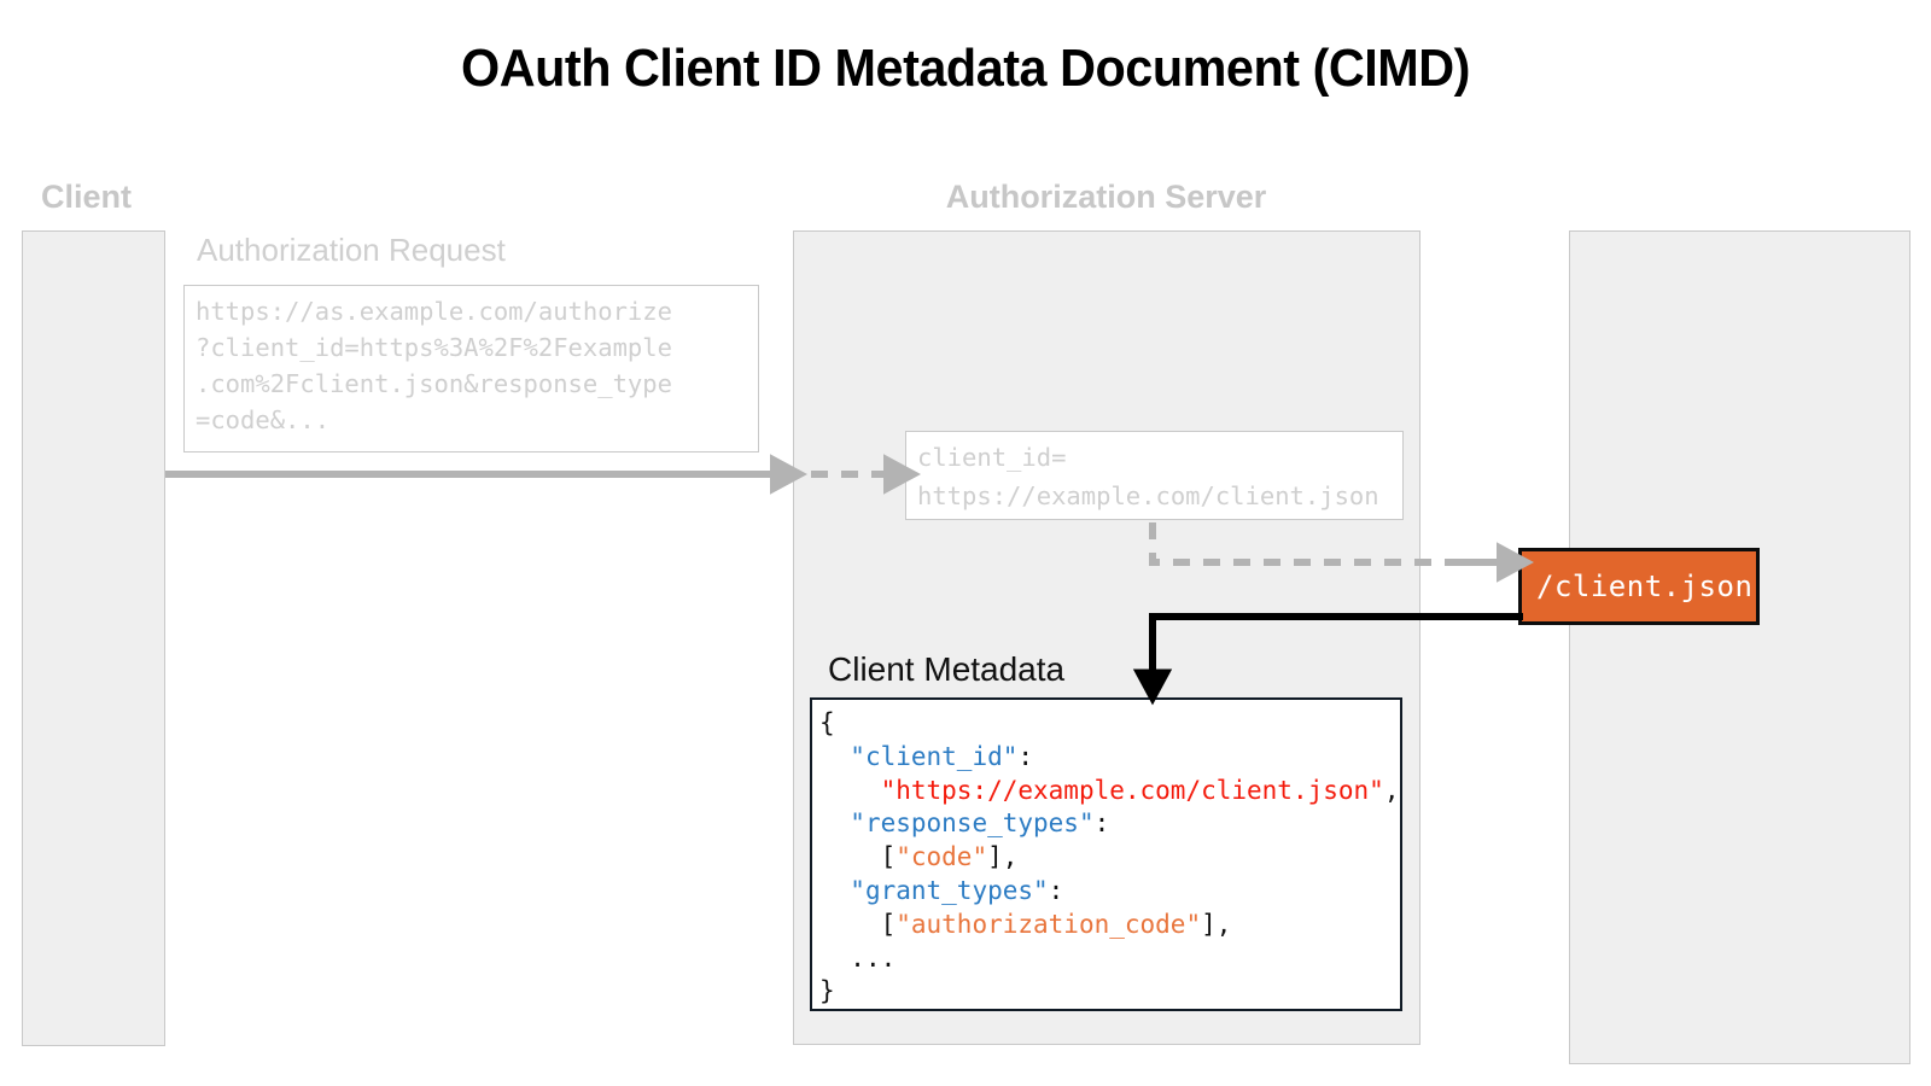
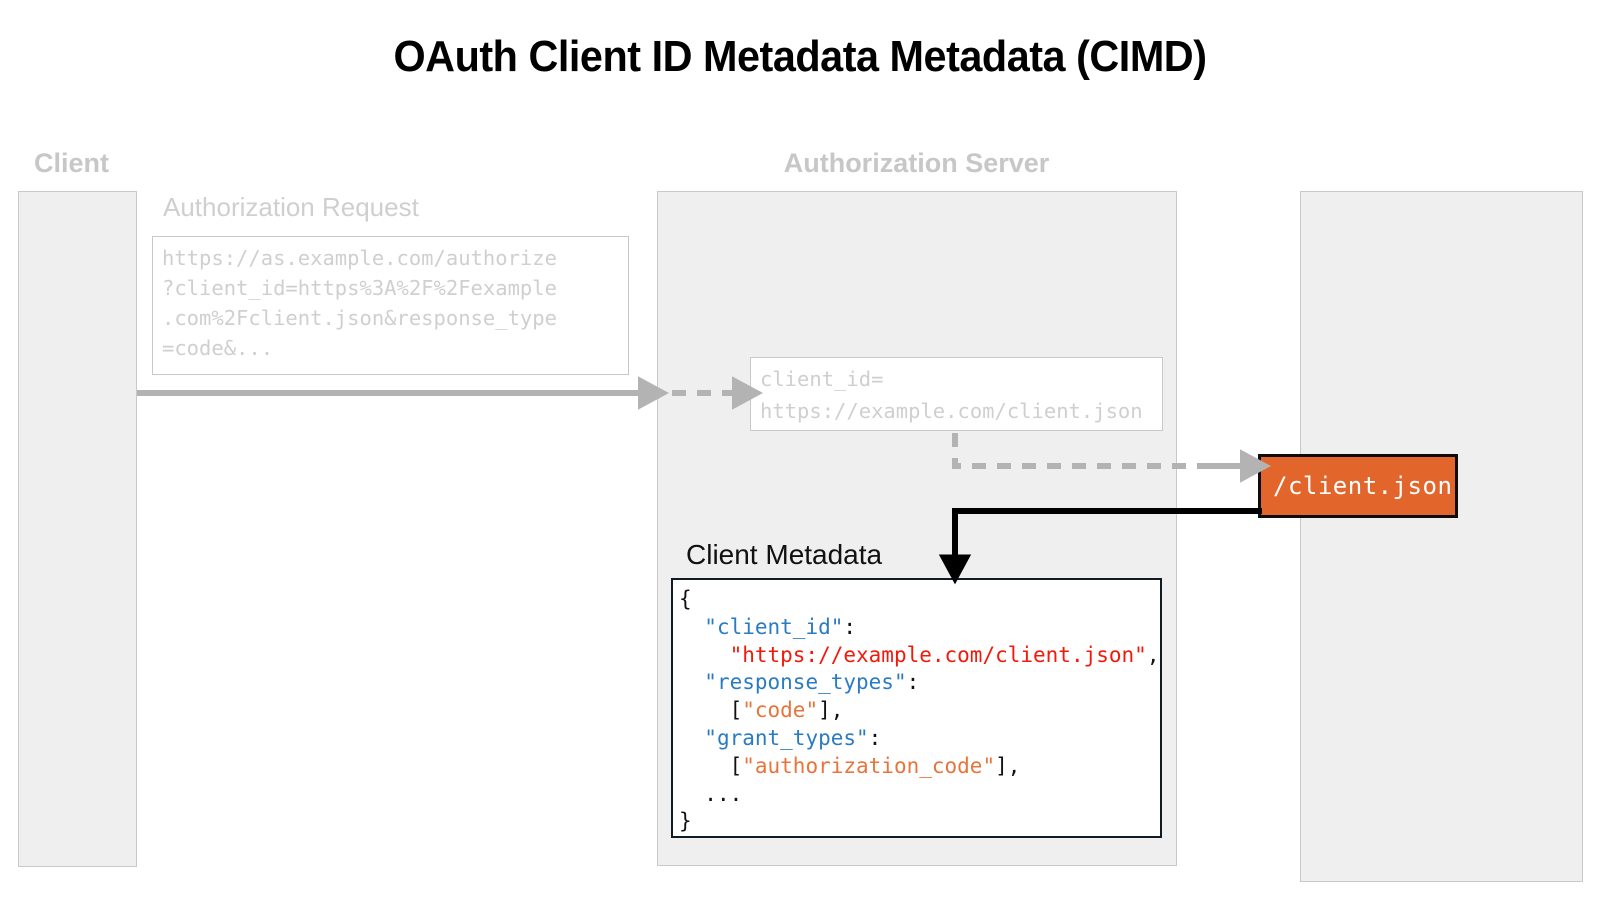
- OAuth Client ID Metadata Document (CIMD)
+ OAuth Client ID Metadata Metadata (CIMD)
  Client
  Authorization Server
  Authorization Request
  https://as.example.com/authorize
  ?client_id=https%3A%2F%2Fexample
  .com%2Fclient.json&response_type
  =code&...
  client_id=
  https://example.com/client.json
  Client Metadata
  { "client_id": "https://example.com/client.json", "response_types": ["code"], "grant_types": ["authorization_code"], ... }
  /client.json
